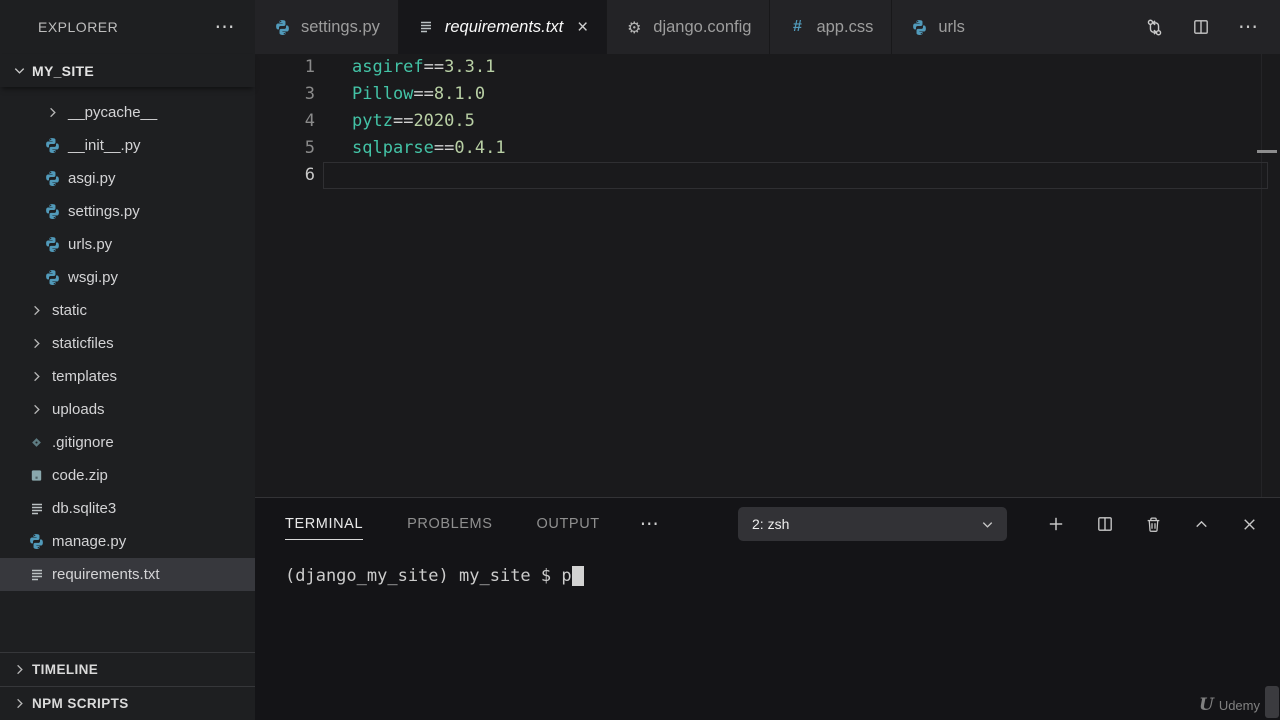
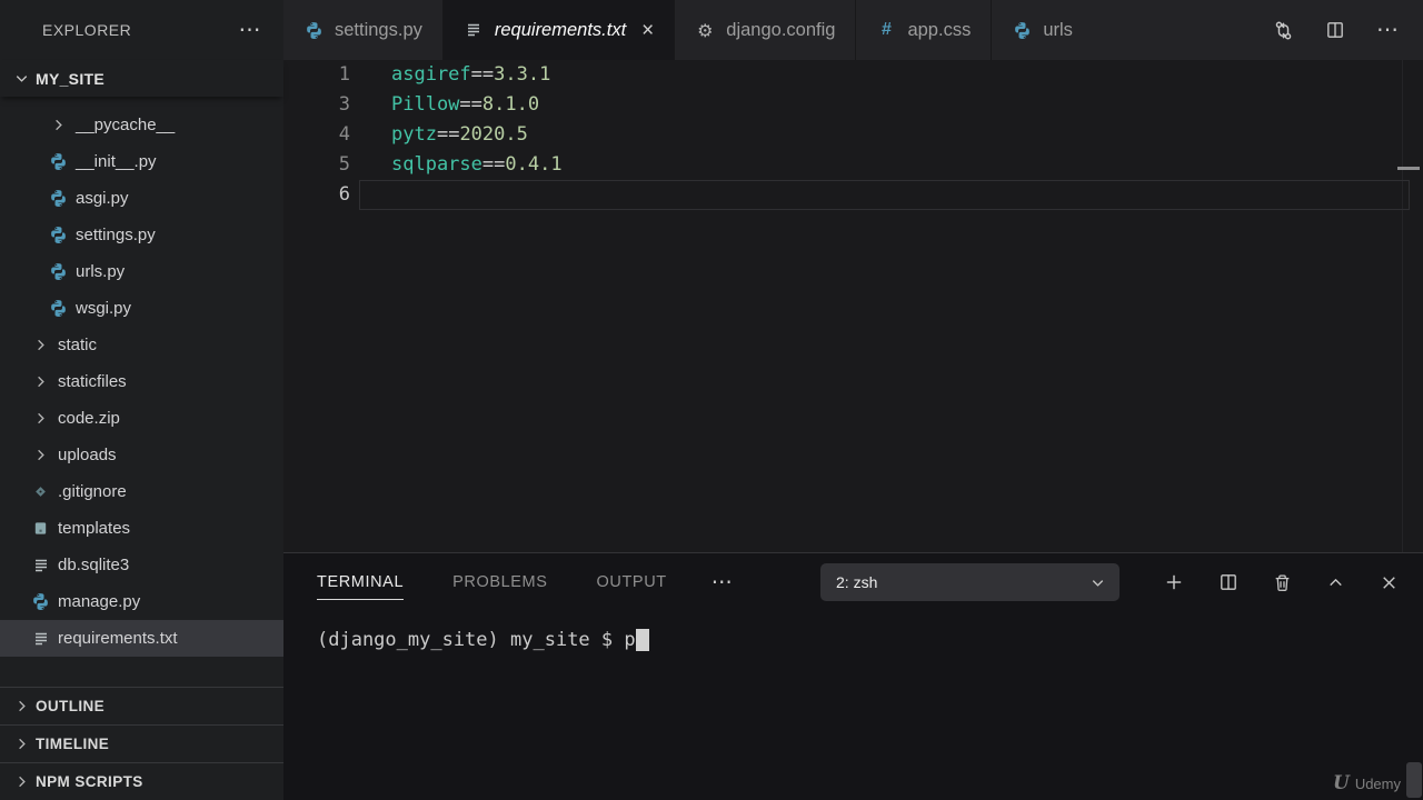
  EXPLORER
  ⋯
  MY_SITE
  __pycache__
  __init__.py
  asgi.py
  settings.py
  urls.py
  wsgi.py
  static
  staticfiles
- templates
+ code.zip
  uploads
  .gitignore
- code.zip
+ templates
  db.sqlite3
  manage.py
  requirements.txt
+ OUTLINE
  TIMELINE
  NPM SCRIPTS
  settings.py
  requirements.txt
  ×
  ⚙
  django.config
  #
  app.css
  urls
  ⋯
  1
  asgiref==3.3.1
  3
  Pillow==8.1.0
  4
  pytz==2020.5
  5
  sqlparse==0.4.1
  6
  TERMINAL
  PROBLEMS
  OUTPUT
  ⋯
  2: zsh
  (django_my_site) my_site $ p
  U
  Udemy
